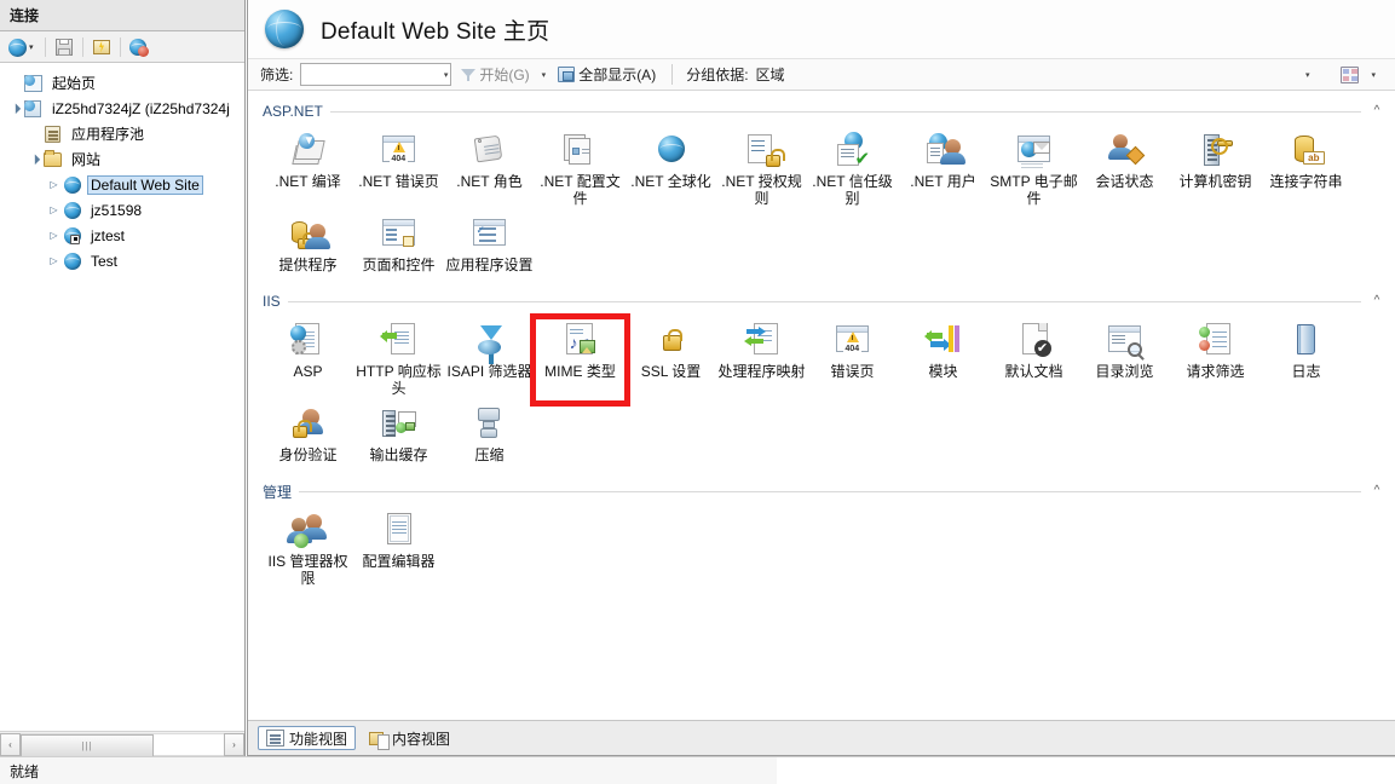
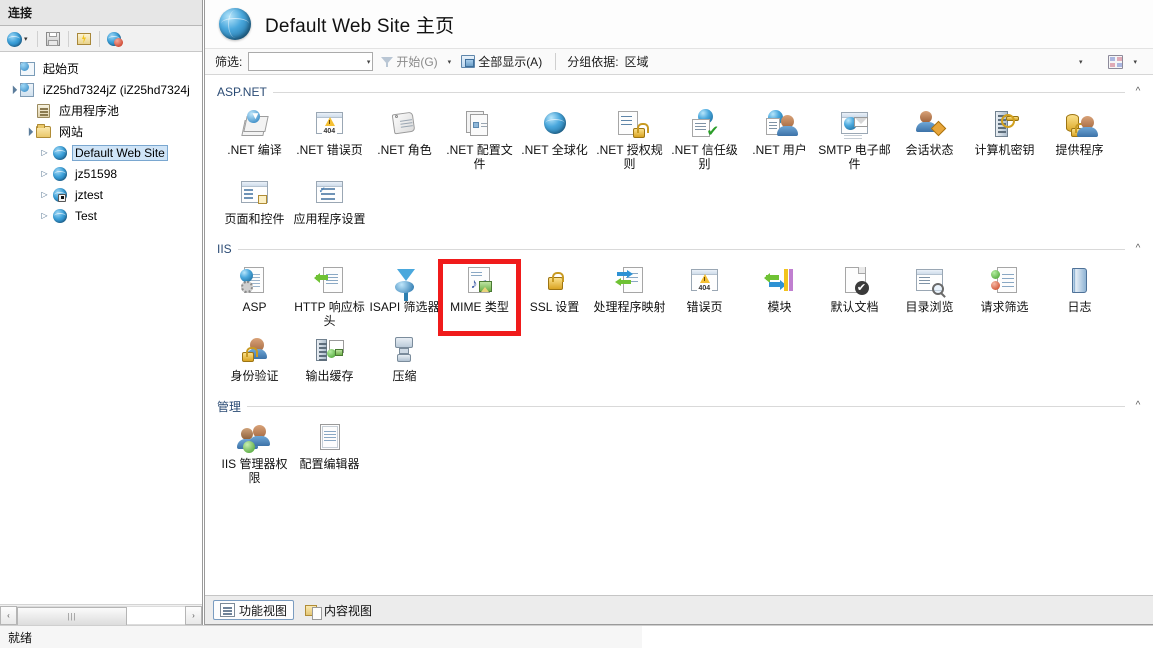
  连接
  起始页
  iZ25hd7324jZ (iZ25hd7324j
  应用程序池
  网站
  ▷
  Default Web Site
  ▷
  jz51598
  ▷
  jztest
  ▷
  Test
  ‹
  |||
  ›
  Default Web Site 主页
  筛选:
  开始(G)
  全部显示(A)
  分组依据:
  区域
  ASP.NET
  ^
  ▼
  .NET 编译
  .NET 错误页
  .NET 角色
  .NET 配置文件
  .NET 全球化
  .NET 授权规则
  ✔
  .NET 信任级别
  .NET 用户
  SMTP 电子邮件
  会话状态
  计算机密钥
- ab
- 连接字符串
  提供程序
  页面和控件
  ✓
  应用程序设置
  IIS
  ^
  ASP
  HTTP 响应标头
  ISAPI 筛选器
  MIME 类型
  SSL 设置
  处理程序映射
  错误页
  模块
  ✔
  默认文档
  目录浏览
  请求筛选
  日志
  身份验证
  输出缓存
  压缩
  管理
  ^
  IIS 管理器权限
  配置编辑器
  功能视图
  内容视图
  就绪
